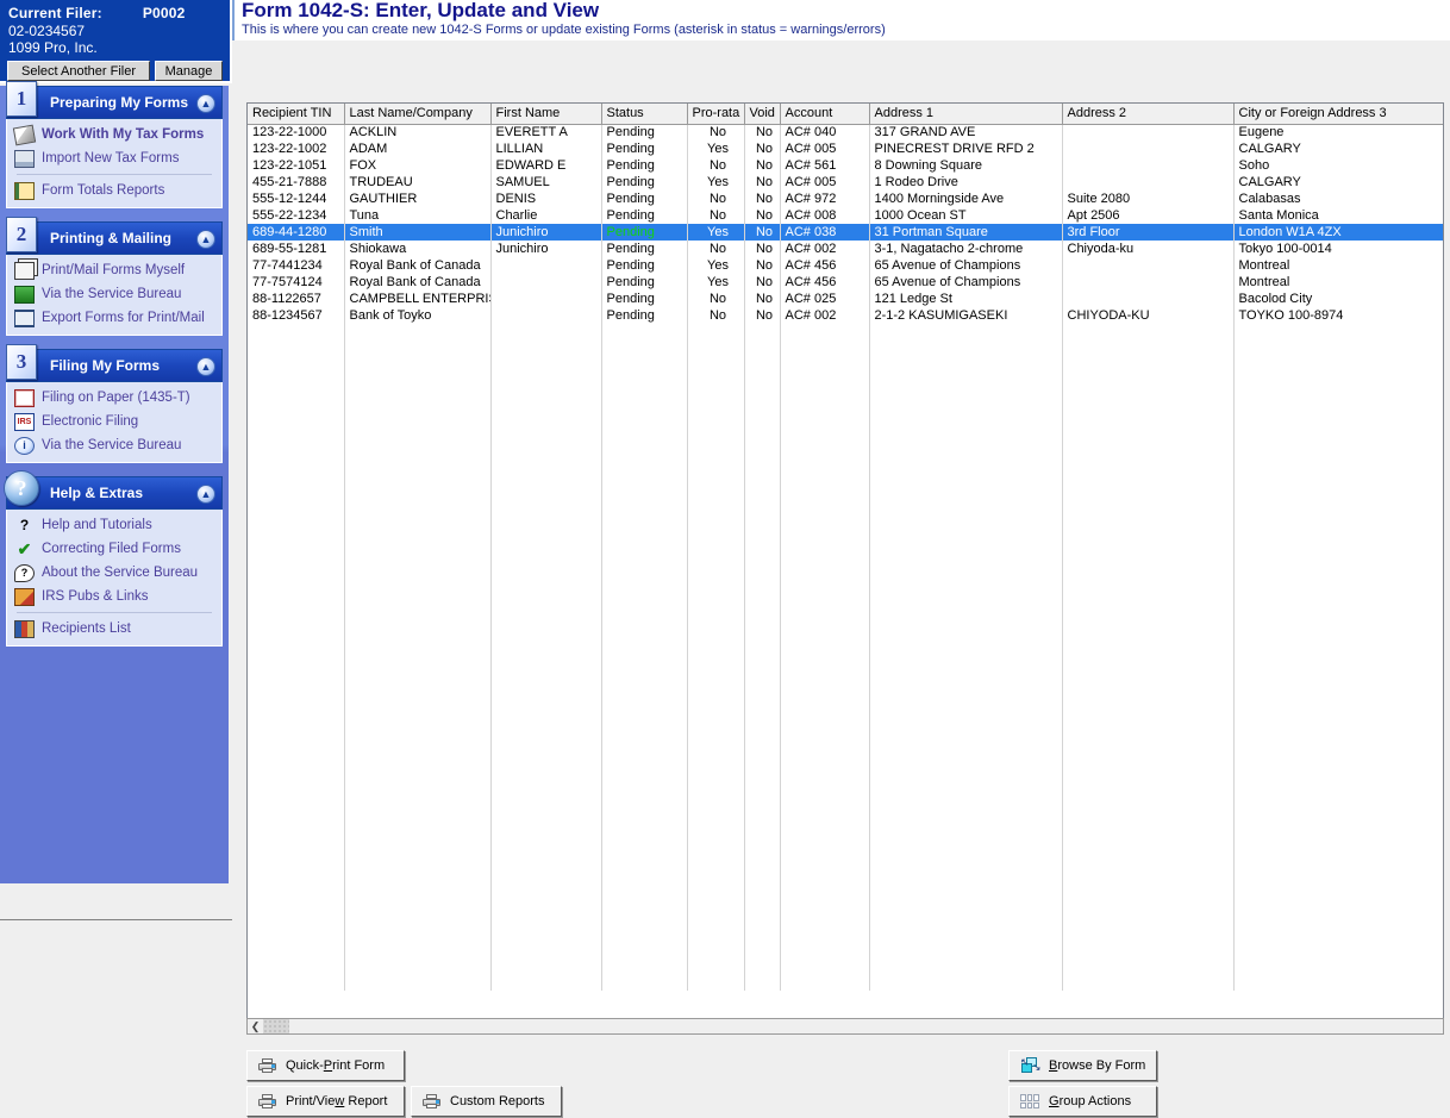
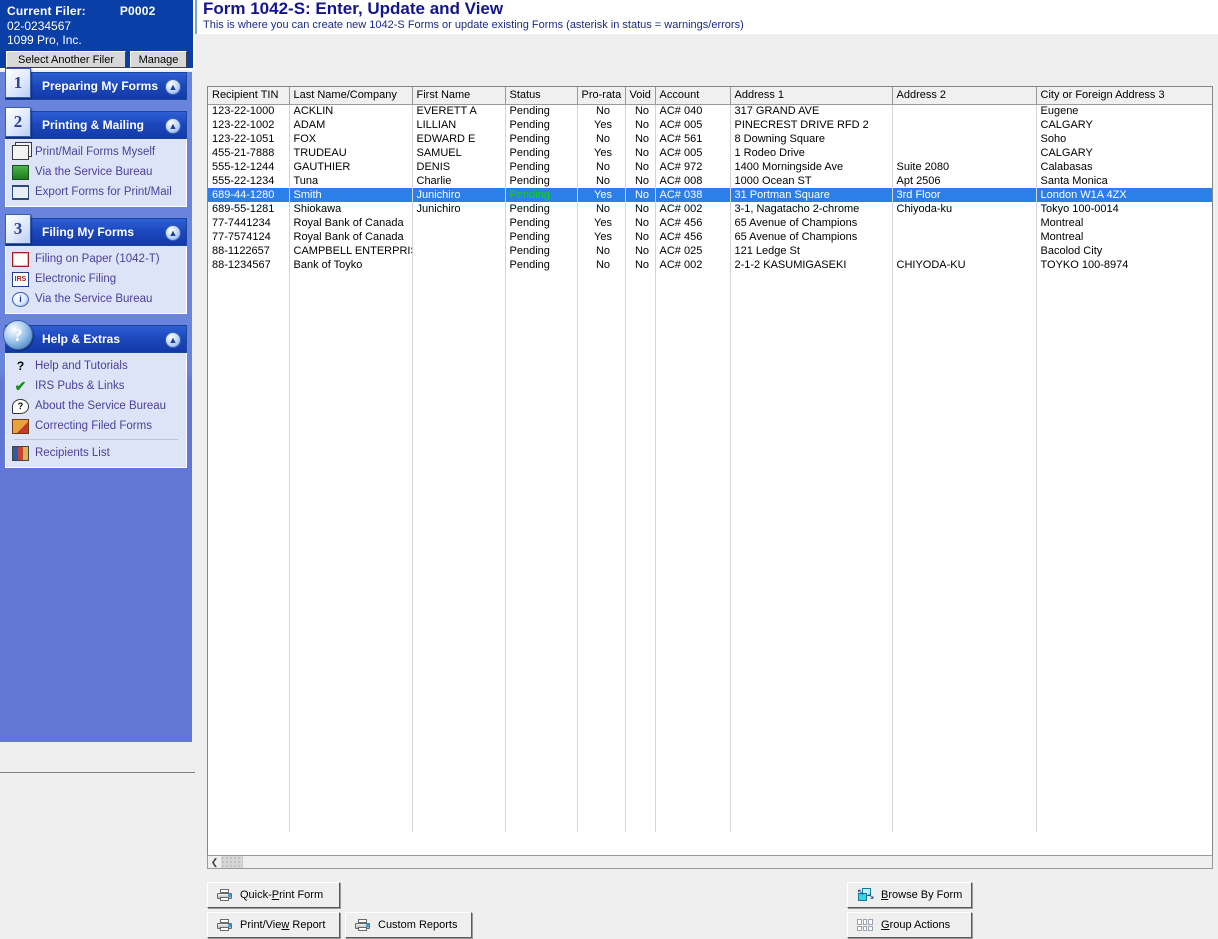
  Current Filer: P0002
  02-0234567
  1099 Pro, Inc.
  Select Another Filer
  Manage
  1
  Preparing My Forms
  ▲
- Work With My Tax Forms
- Import New Tax Forms
- Form Totals Reports
  2
  Printing & Mailing
  ▲
  Print/Mail Forms Myself
  Via the Service Bureau
  Export Forms for Print/Mail
  3
  Filing My Forms
  ▲
- Filing on Paper (1435-T)
+ Filing on Paper (1042-T)
  Electronic Filing
  i
  Via the Service Bureau
  ?
  Help & Extras
  ▲
  ?
  Help and Tutorials
  ✔
- Correcting Filed Forms
+ IRS Pubs & Links
  ?
  About the Service Bureau
- IRS Pubs & Links
+ Correcting Filed Forms
  Recipients List
  Form 1042-S: Enter, Update and View
  This is where you can create new 1042-S Forms or update existing Forms (asterisk in status = warnings/errors)
  Recipient TIN	Last Name/Company	First Name	Status	Pro-rata	Void	Account	Address 1	Address 2	City or Foreign Address 3
  123-22-1000	ACKLIN	EVERETT A	Pending	No	No	AC# 040	317 GRAND AVE		Eugene
  123-22-1002	ADAM	LILLIAN	Pending	Yes	No	AC# 005	PINECREST DRIVE RFD 2		CALGARY
  123-22-1051	FOX	EDWARD E	Pending	No	No	AC# 561	8 Downing Square		Soho
  455-21-7888	TRUDEAU	SAMUEL	Pending	Yes	No	AC# 005	1 Rodeo Drive		CALGARY
  555-12-1244	GAUTHIER	DENIS	Pending	No	No	AC# 972	1400 Morningside Ave	Suite 2080	Calabasas
  555-22-1234	Tuna	Charlie	Pending	No	No	AC# 008	1000 Ocean ST	Apt 2506	Santa Monica
  689-44-1280	Smith	Junichiro	Pending	Yes	No	AC# 038	31 Portman Square	3rd Floor	London W1A 4ZX
  689-55-1281	Shiokawa	Junichiro	Pending	No	No	AC# 002	3-1, Nagatacho 2-chrome	Chiyoda-ku	Tokyo 100-0014
  77-7441234	Royal Bank of Canada		Pending	Yes	No	AC# 456	65 Avenue of Champions		Montreal
  77-7574124	Royal Bank of Canada		Pending	Yes	No	AC# 456	65 Avenue of Champions		Montreal
  88-1122657	CAMPBELL ENTERPRI		Pending	No	No	AC# 025	121 Ledge St		Bacolod City
  88-1234567	Bank of Toyko		Pending	No	No	AC# 002	2-1-2 KASUMIGASEKI	CHIYODA-KU	TOYKO 100-8974
  ❮
  Quick-Print Form
  Print/View Report
  Custom Reports
  ↖
  ↘
  Browse By Form
  Group Actions
